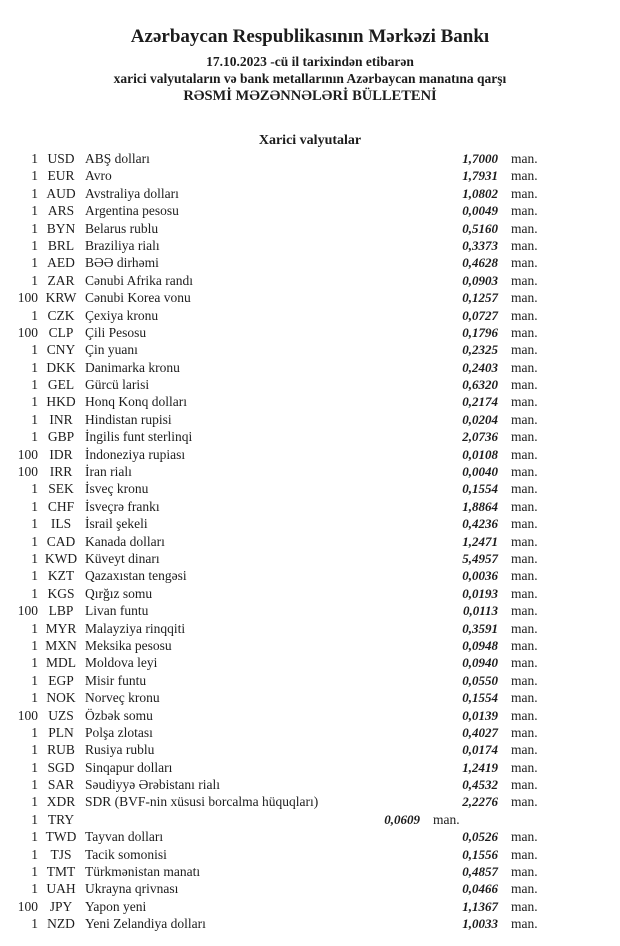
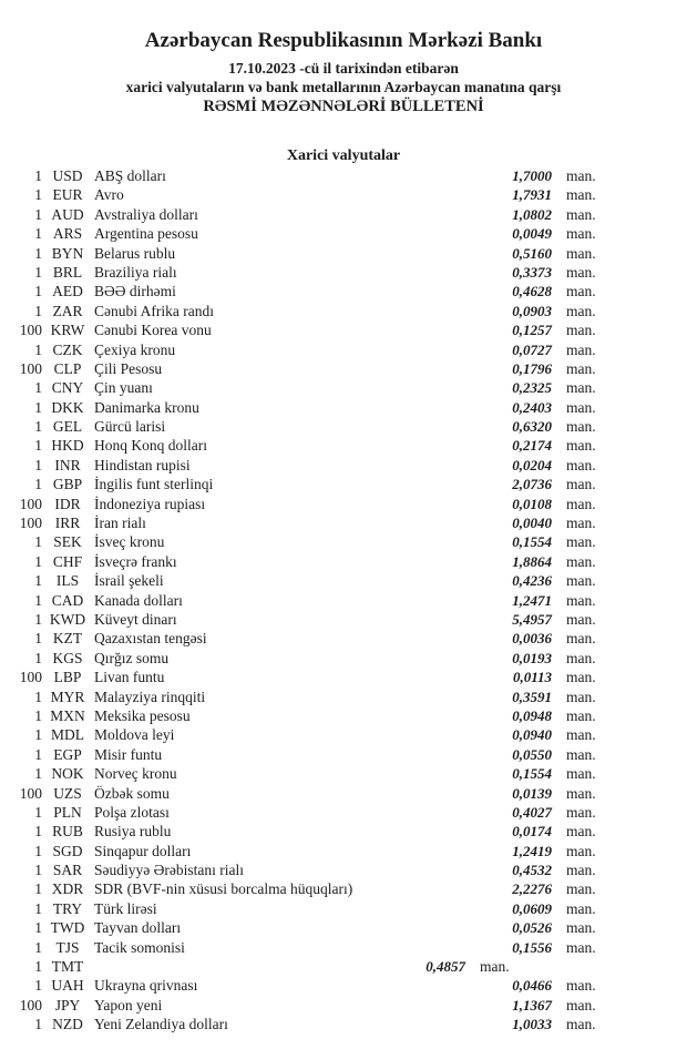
  Azərbaycan Respublikasının Mərkəzi Bankı
  17.10.2023 -cü il tarixindən etibarən
  xarici valyutaların və bank metallarının Azərbaycan manatına qarşı
  RƏSMİ MƏZƏNNƏLƏRİ BÜLLETENİ
  Xarici valyutalar
  1
  USD
  ABŞ dolları
  1,7000
  man.
  1
  EUR
  Avro
  1,7931
  man.
  1
  AUD
  Avstraliya dolları
  1,0802
  man.
  1
  ARS
  Argentina pesosu
  0,0049
  man.
  1
  BYN
  Belarus rublu
  0,5160
  man.
  1
  BRL
  Braziliya rialı
  0,3373
  man.
  1
  AED
  BƏƏ dirhəmi
  0,4628
  man.
  1
  ZAR
  Cənubi Afrika randı
  0,0903
  man.
  100
  KRW
  Cənubi Korea vonu
  0,1257
  man.
  1
  CZK
  Çexiya kronu
  0,0727
  man.
  100
  CLP
  Çili Pesosu
  0,1796
  man.
  1
  CNY
  Çin yuanı
  0,2325
  man.
  1
  DKK
  Danimarka kronu
  0,2403
  man.
  1
  GEL
  Gürcü larisi
  0,6320
  man.
  1
  HKD
  Honq Konq dolları
  0,2174
  man.
  1
  INR
  Hindistan rupisi
  0,0204
  man.
  1
  GBP
  İngilis funt sterlinqi
  2,0736
  man.
  100
  IDR
  İndoneziya rupiası
  0,0108
  man.
  100
  IRR
  İran rialı
  0,0040
  man.
  1
  SEK
  İsveç kronu
  0,1554
  man.
  1
  CHF
  İsveçrə frankı
  1,8864
  man.
  1
  ILS
  İsrail şekeli
  0,4236
  man.
  1
  CAD
  Kanada dolları
  1,2471
  man.
  1
  KWD
  Küveyt dinarı
  5,4957
  man.
  1
  KZT
  Qazaxıstan tengəsi
  0,0036
  man.
  1
  KGS
  Qırğız somu
  0,0193
  man.
  100
  LBP
  Livan funtu
  0,0113
  man.
  1
  MYR
  Malayziya rinqqiti
  0,3591
  man.
  1
  MXN
  Meksika pesosu
  0,0948
  man.
  1
  MDL
  Moldova leyi
  0,0940
  man.
  1
  EGP
  Misir funtu
  0,0550
  man.
  1
  NOK
  Norveç kronu
  0,1554
  man.
  100
  UZS
  Özbək somu
  0,0139
  man.
  1
  PLN
  Polşa zlotası
  0,4027
  man.
  1
  RUB
  Rusiya rublu
  0,0174
  man.
  1
  SGD
  Sinqapur dolları
  1,2419
  man.
  1
  SAR
  Səudiyyə Ərəbistanı rialı
  0,4532
  man.
  1
  XDR
  SDR (BVF-nin xüsusi borcalma hüquqları)
  2,2276
  man.
  1
  TRY
+ Türk lirəsi
  0,0609
  man.
  1
  TWD
  Tayvan dolları
  0,0526
  man.
  1
  TJS
  Tacik somonisi
  0,1556
  man.
  1
  TMT
- Türkmənistan manatı
  0,4857
  man.
  1
  UAH
  Ukrayna qrivnası
  0,0466
  man.
  100
  JPY
  Yapon yeni
  1,1367
  man.
  1
  NZD
  Yeni Zelandiya dolları
  1,0033
  man.
